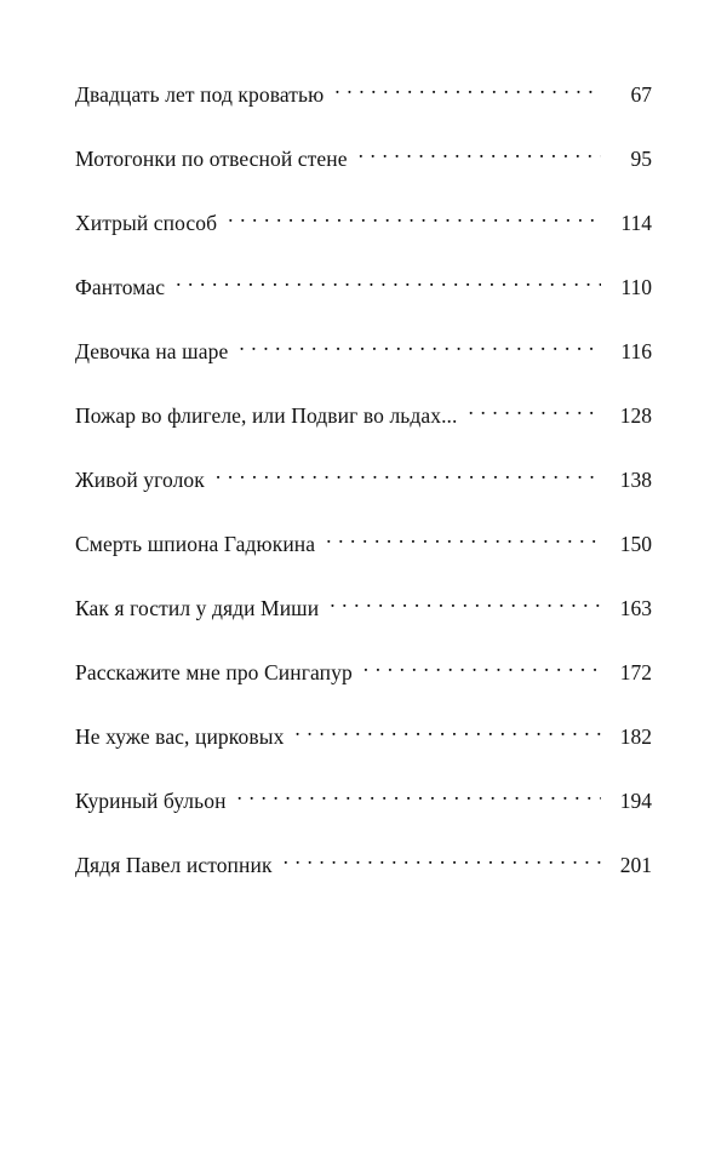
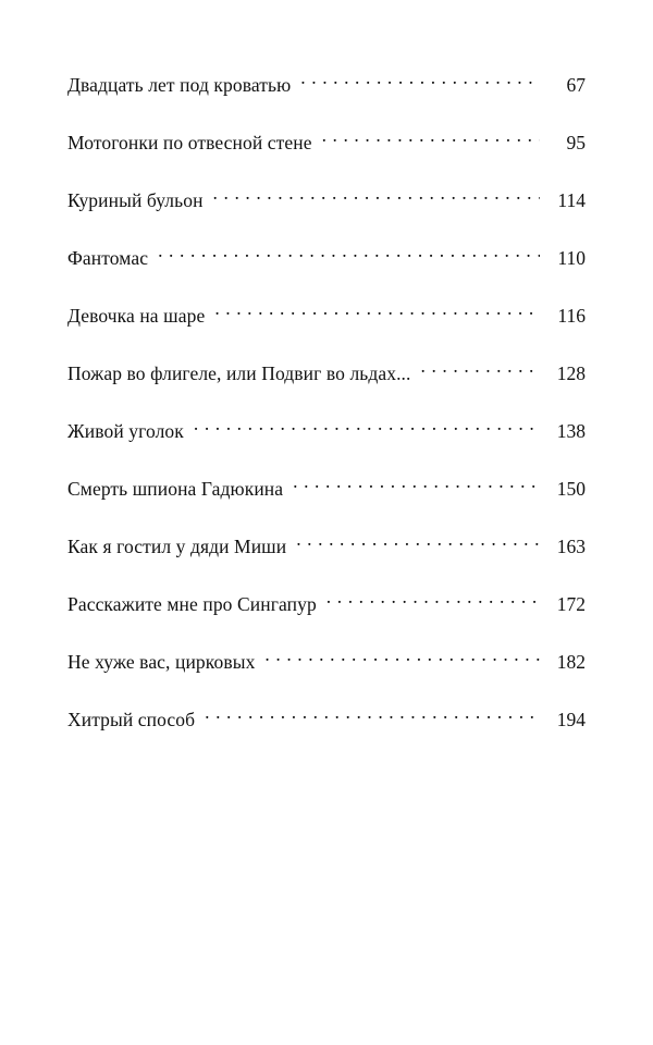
  Двадцать лет под кроватью
  67
  Мотогонки по отвесной стене
  95
- Хитрый способ
+ Куриный бульон
  114
  Фантомас
  110
  Девочка на шаре
  116
  Пожар во флигеле, или Подвиг во льдах...
  128
  Живой уголок
  138
  Смерть шпиона Гадюкина
  150
  Как я гостил у дяди Миши
  163
  Расскажите мне про Сингапур
  172
  Не хуже вас, цирковых
  182
- Куриный бульон
+ Хитрый способ
  194
- Дядя Павел истопник
- 201
